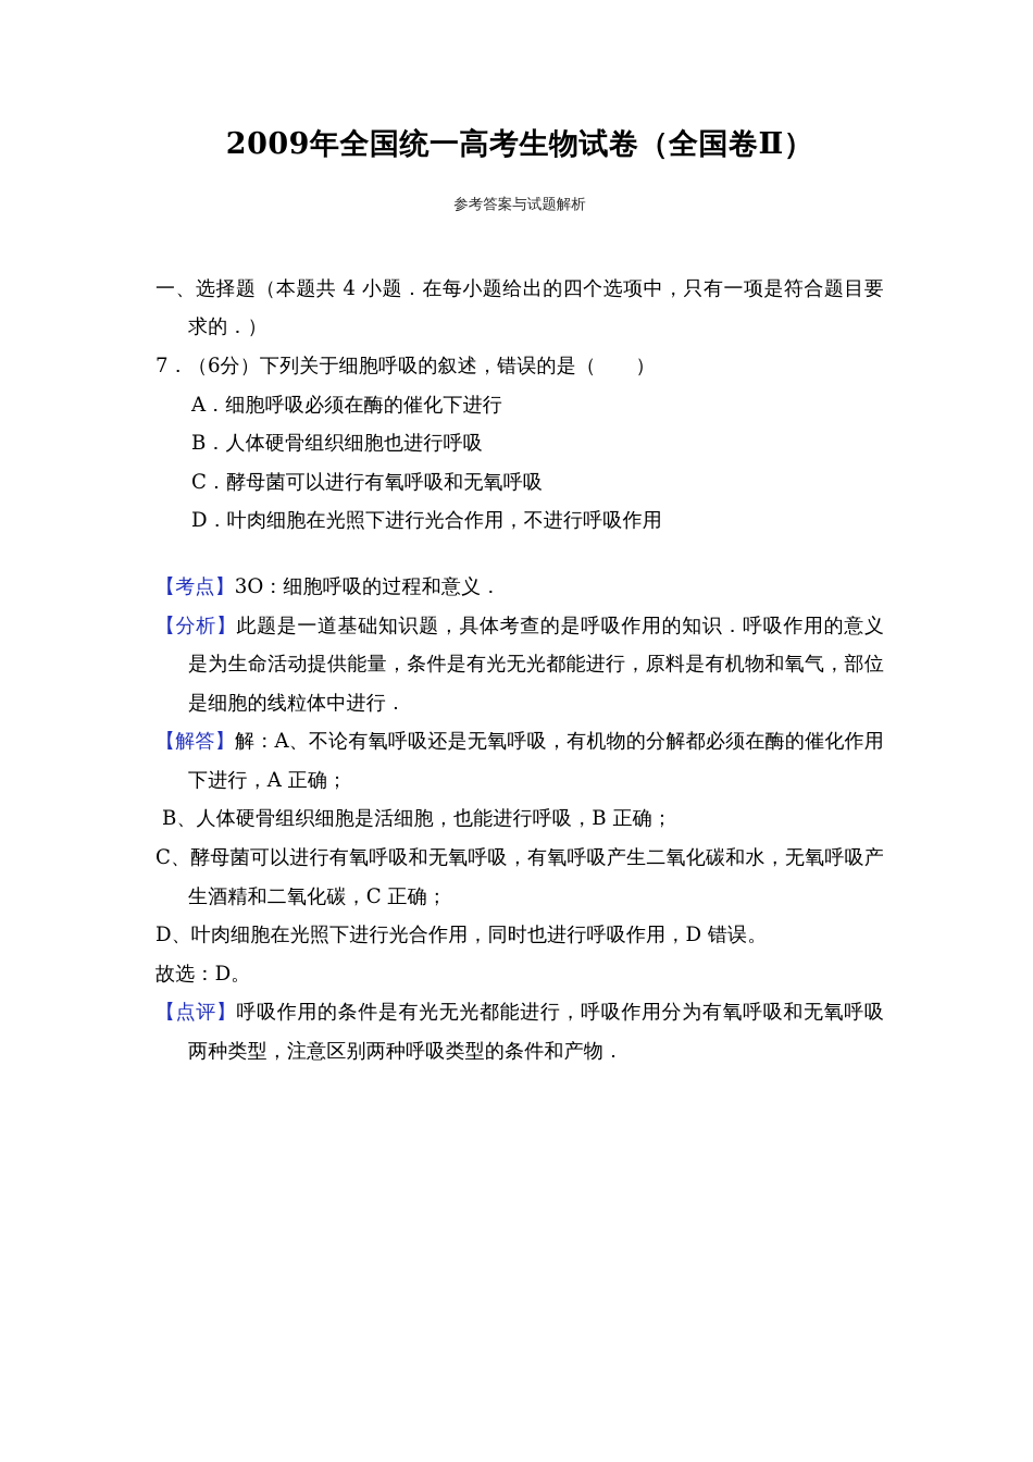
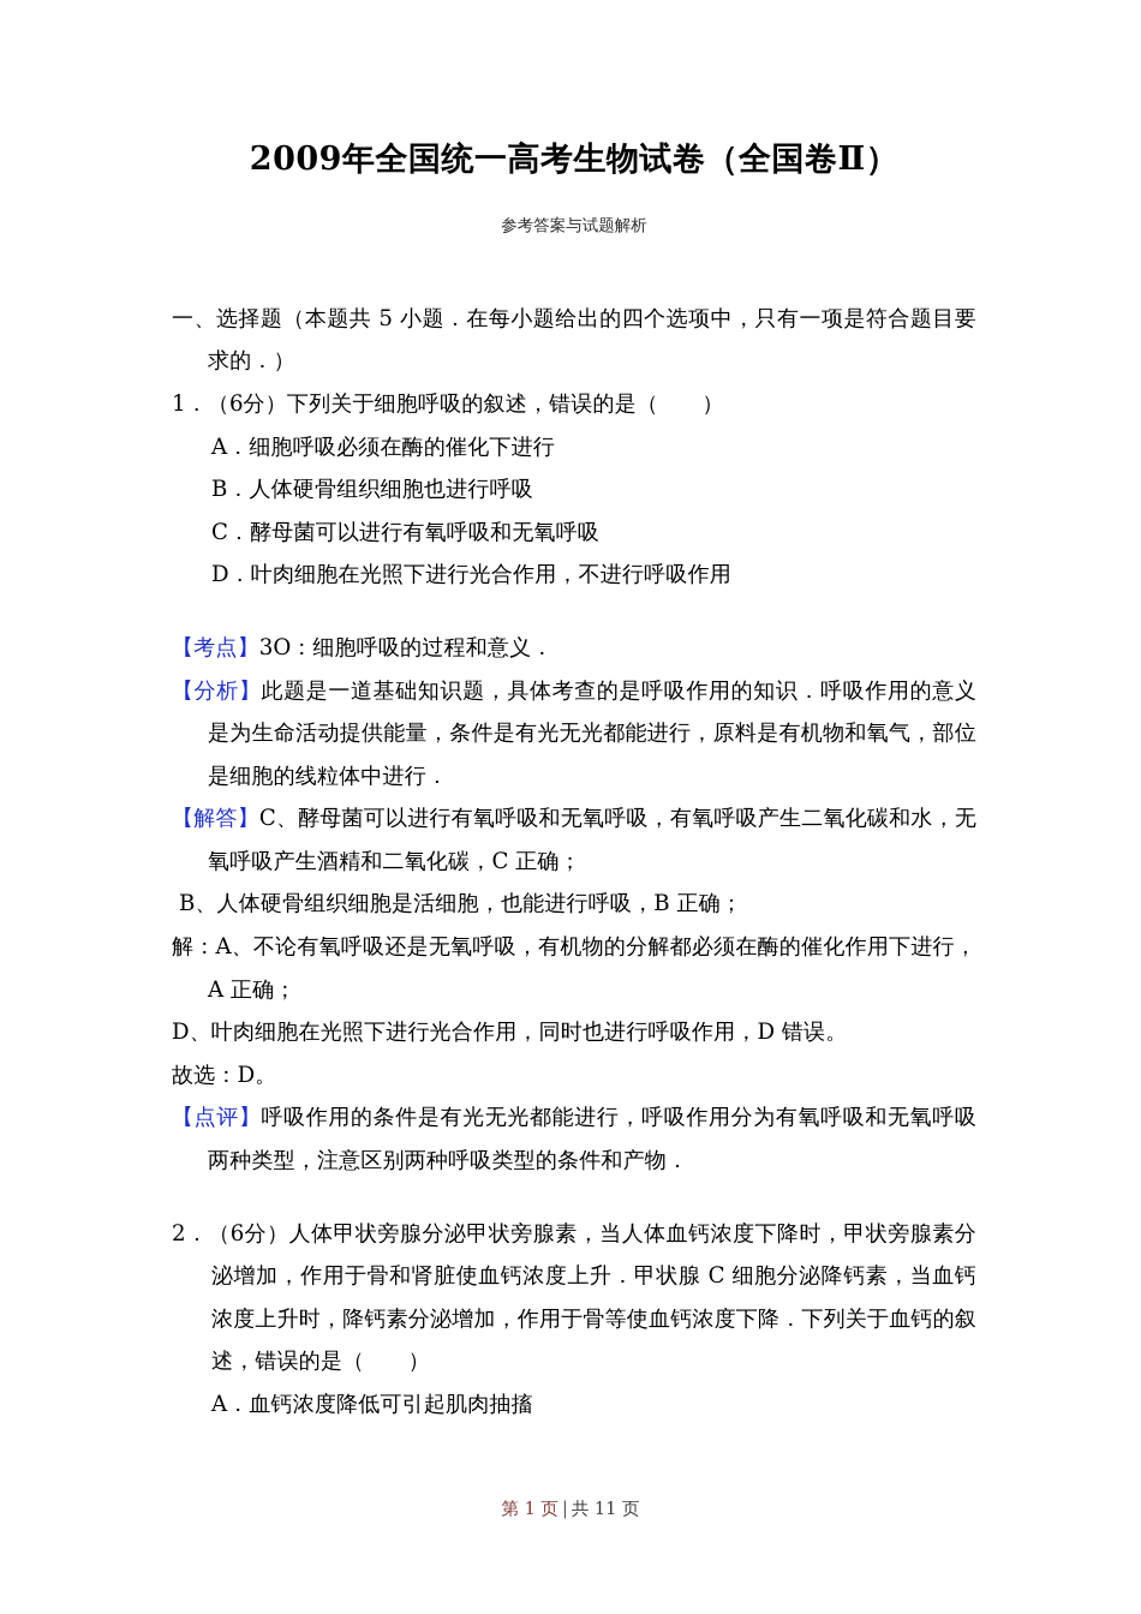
  2009年全国统一高考生物试卷（全国卷Ⅱ）
  参考答案与试题解析
- 一、选择题（本题共 4 小题．在每小题给出的四个选项中，只有一项是符合题目要求的．）
+ 一、选择题（本题共 5 小题．在每小题给出的四个选项中，只有一项是符合题目要求的．）
- 7．（6分）下列关于细胞呼吸的叙述，错误的是（ ）
+ 1．（6分）下列关于细胞呼吸的叙述，错误的是（ ）
  A．细胞呼吸必须在酶的催化下进行
  B．人体硬骨组织细胞也进行呼吸
  C．酵母菌可以进行有氧呼吸和无氧呼吸
  D．叶肉细胞在光照下进行光合作用，不进行呼吸作用
  【考点】3O：细胞呼吸的过程和意义．
  【分析】此题是一道基础知识题，具体考查的是呼吸作用的知识．呼吸作用的意义是为生命活动提供能量，条件是有光无光都能进行，原料是有机物和氧气，部位是细胞的线粒体中进行．
- 【解答】解：A、不论有氧呼吸还是无氧呼吸，有机物的分解都必须在酶的催化作用下进行，A 正确；
+ 【解答】C、酵母菌可以进行有氧呼吸和无氧呼吸，有氧呼吸产生二氧化碳和水，无氧呼吸产生酒精和二氧化碳，C 正确；
  B、人体硬骨组织细胞是活细胞，也能进行呼吸，B 正确；
- C、酵母菌可以进行有氧呼吸和无氧呼吸，有氧呼吸产生二氧化碳和水，无氧呼吸产生酒精和二氧化碳，C 正确；
+ 解：A、不论有氧呼吸还是无氧呼吸，有机物的分解都必须在酶的催化作用下进行，A 正确；
  D、叶肉细胞在光照下进行光合作用，同时也进行呼吸作用，D 错误。
  故选：D。
  【点评】呼吸作用的条件是有光无光都能进行，呼吸作用分为有氧呼吸和无氧呼吸两种类型，注意区别两种呼吸类型的条件和产物．
+ 2．（6分）人体甲状旁腺分泌甲状旁腺素，当人体血钙浓度下降时，甲状旁腺素分泌增加，作用于骨和肾脏使血钙浓度上升．甲状腺 C 细胞分泌降钙素，当血钙浓度上升时，降钙素分泌增加，作用于骨等使血钙浓度下降．下列关于血钙的叙述，错误的是（ ）
+ A．血钙浓度降低可引起肌肉抽搐
+ 第 1 页 | 共 11 页
